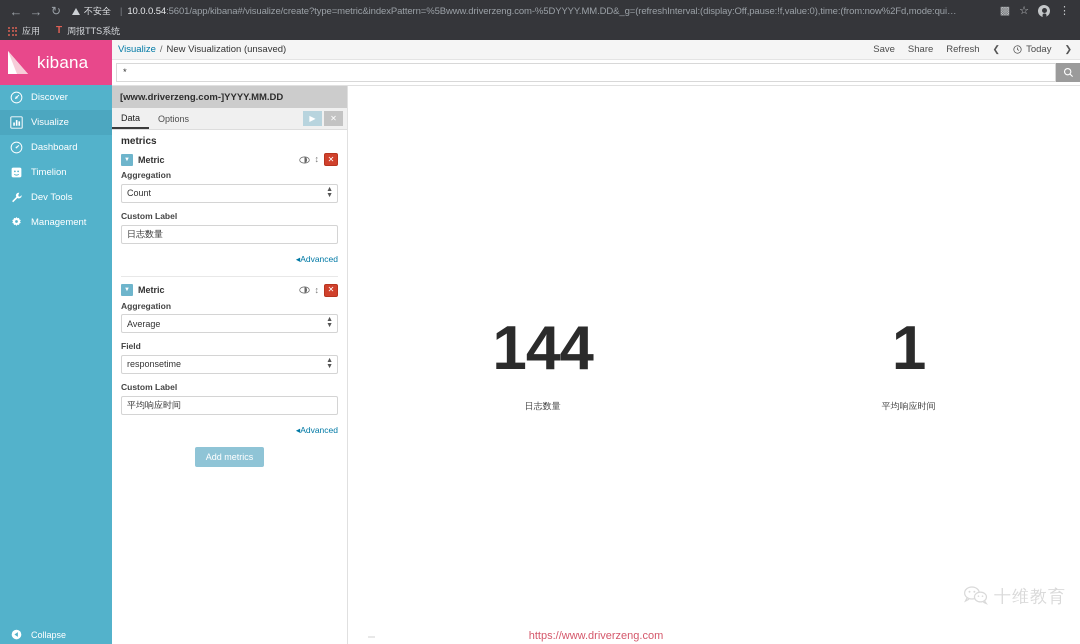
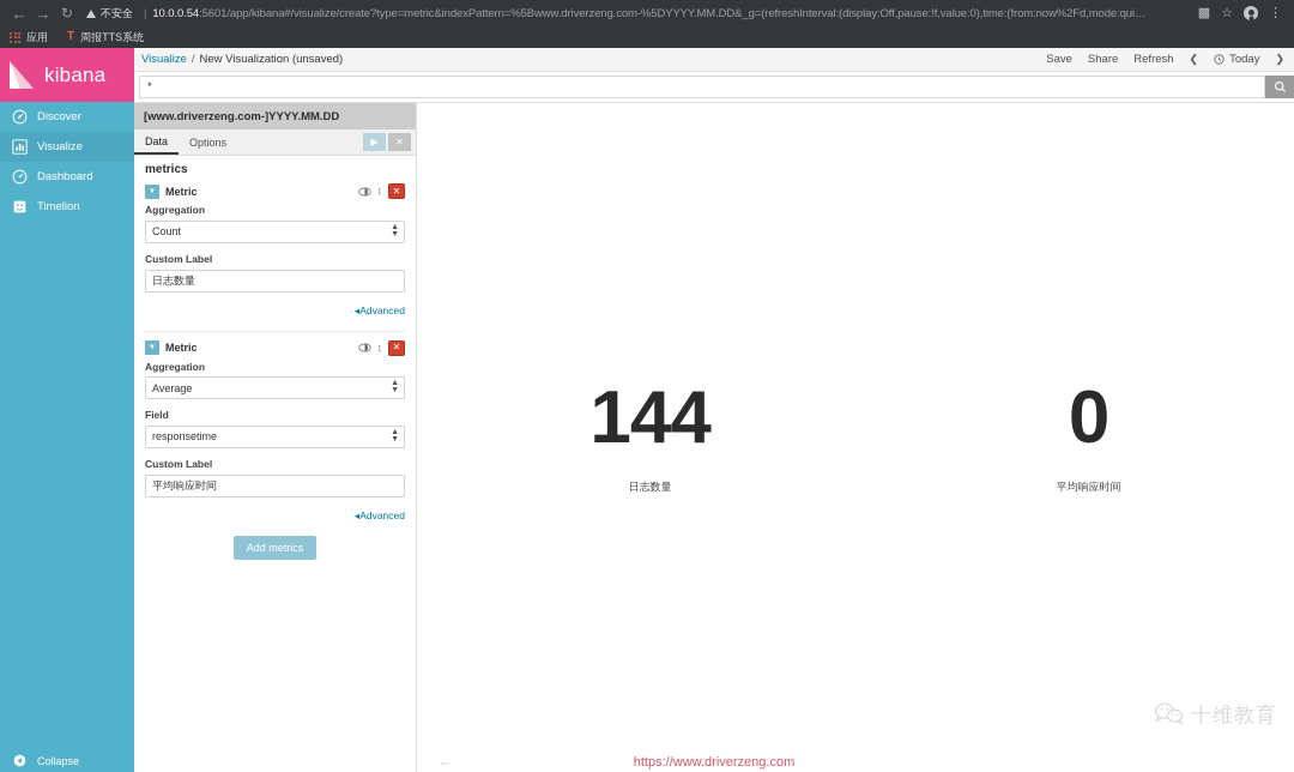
  ←
  →
  ↻
  不安全
  |
  10.0.0.54:5601/app/kibana#/visualize/create?type=metric&indexPattern=%5Bwww.driverzeng.com-%5DYYYY.MM.DD&_g=(refreshInterval:(display:Off,pause:!f,value:0),time:(from:now%2Fd,mode:qui…
  ▩
  ☆
  ⋮
  应用
  T
  周报TTS系统
  kibana
  Discover
  Visualize
  Dashboard
  Timelion
- Dev Tools
- Management
  Collapse
  Visualize
  /
  New Visualization (unsaved)
  Save
  Share
  Refresh
  ❮
  Today
  ❯
  *
  [www.driverzeng.com-]YYYY.MM.DD
  Data
  Options
  ▶
  ✕
  metrics
  Metric
  ↕
  ✕
  Aggregation
  Count
  Custom Label
  日志数量
  ◂Advanced
  Metric
  ↕
  ✕
  Aggregation
  Average
  Field
  responsetime
  Custom Label
  平均响应时间
  ◂Advanced
  Add metrics
  144
  日志数量
- 1
+ 0
  平均响应时间
  十维教育
  https://www.driverzeng.com
